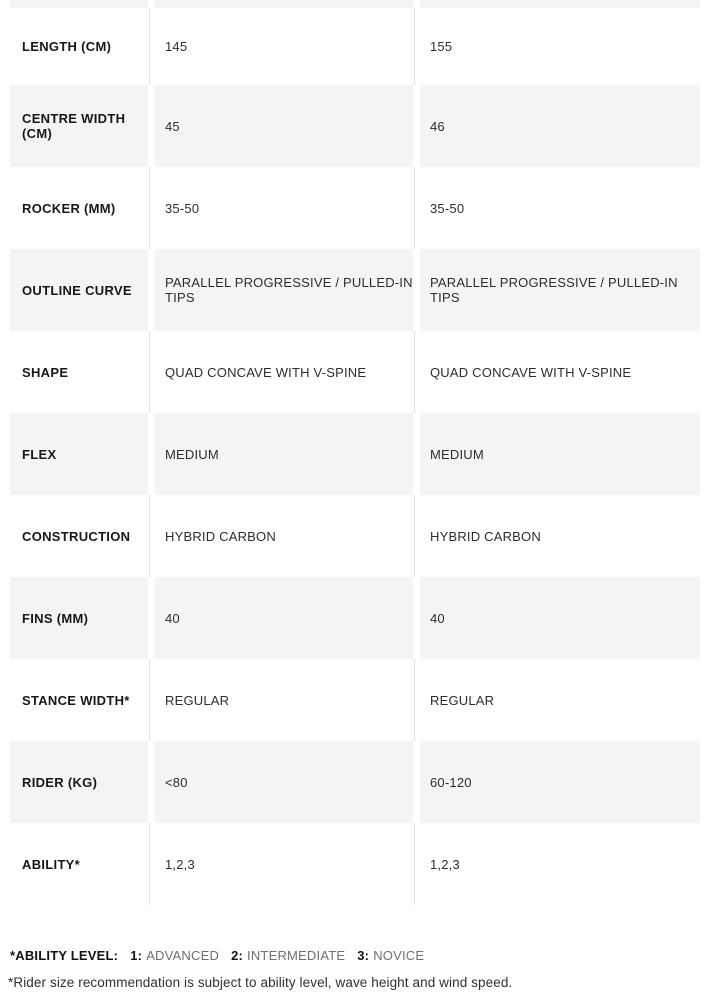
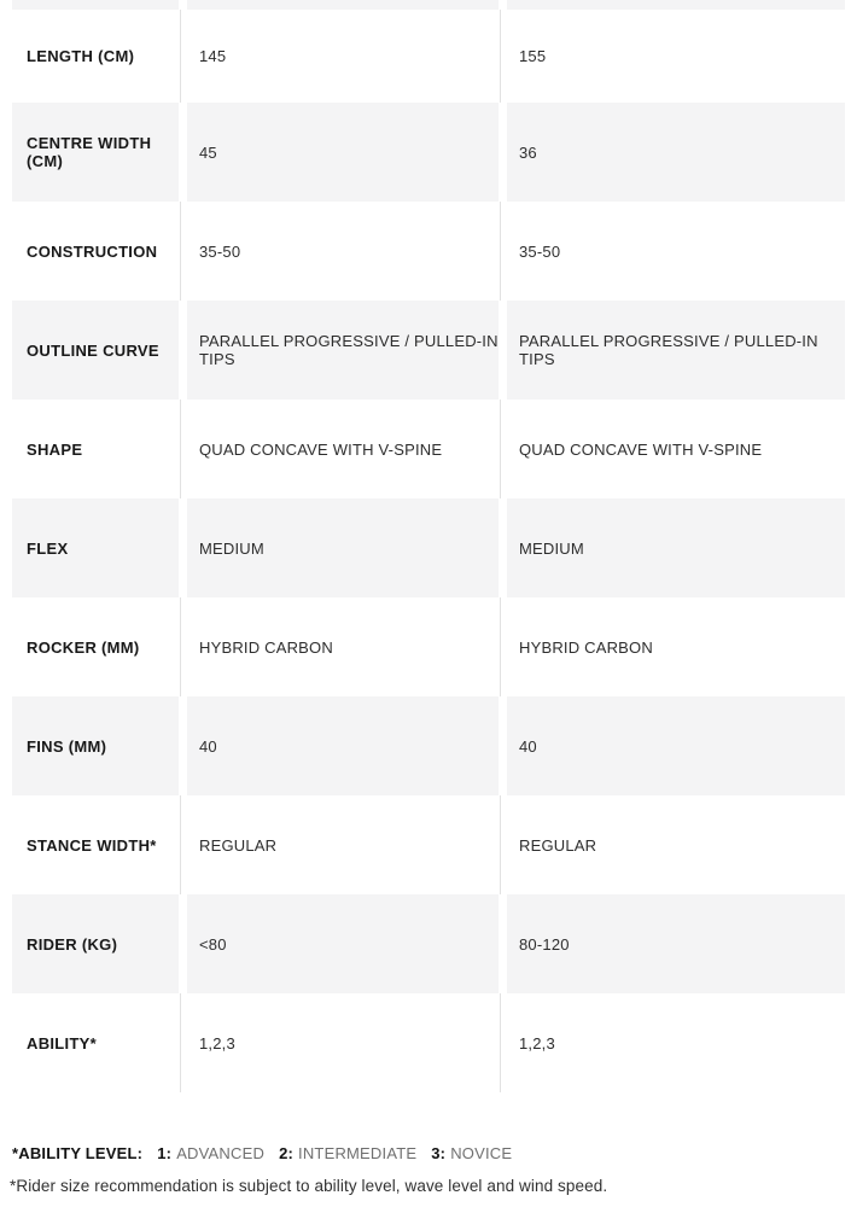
  LENGTH (CM)
  145
  155
  CENTRE WIDTH (CM)
  45
- 46
+ 36
- ROCKER (MM)
+ CONSTRUCTION
  35-50
  35-50
  OUTLINE CURVE
  PARALLEL PROGRESSIVE / PULLED-IN TIPS
  PARALLEL PROGRESSIVE / PULLED-IN TIPS
  SHAPE
  QUAD CONCAVE WITH V-SPINE
  QUAD CONCAVE WITH V-SPINE
  FLEX
  MEDIUM
  MEDIUM
- CONSTRUCTION
+ ROCKER (MM)
  HYBRID CARBON
  HYBRID CARBON
  FINS (MM)
  40
  40
  STANCE WIDTH*
  REGULAR
  REGULAR
  RIDER (KG)
  <80
- 60-120
+ 80-120
  ABILITY*
  1,2,3
  1,2,3
  *ABILITY LEVEL: 1: ADVANCED 2: INTERMEDIATE 3: NOVICE
- *Rider size recommendation is subject to ability level, wave height and wind speed.
+ *Rider size recommendation is subject to ability level, wave level and wind speed.
